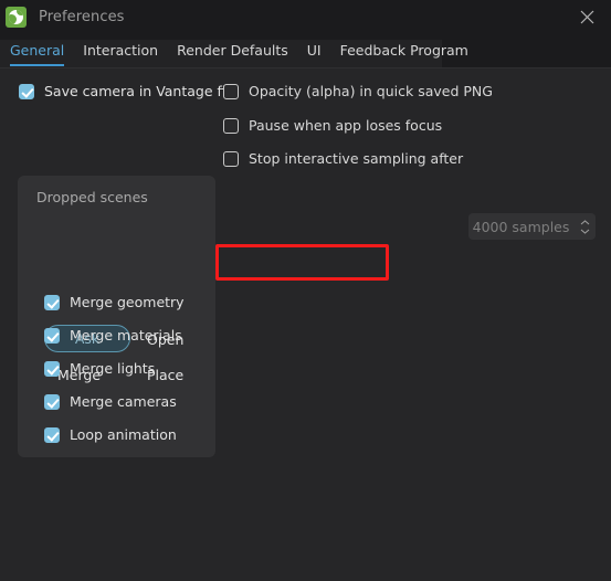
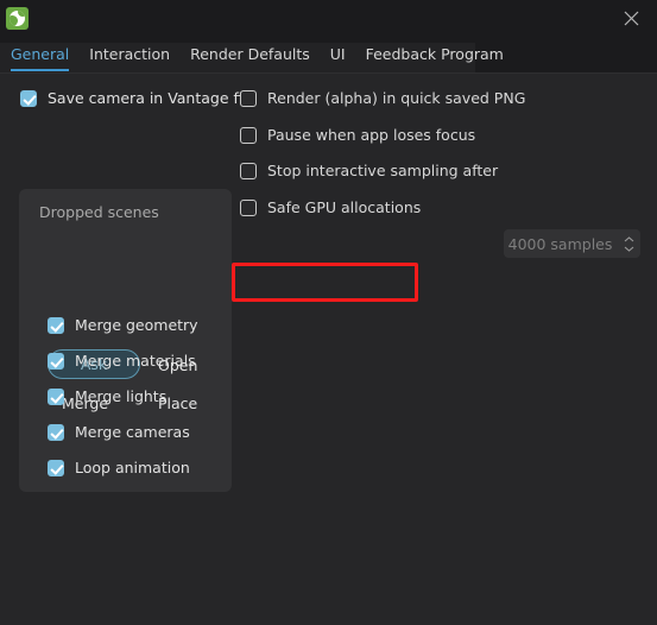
- Preferences
  General
  Interaction
  Render Defaults
  UI
  Feedback Program
  Save camera in Vantage f
  Dropped scenes
  Ask
  Open
  Merge
  Place
  Merge geometry
  Merge materials
  Merge lights
  Merge cameras
  Loop animation
- Opacity (alpha) in quick saved PNG
+ Render (alpha) in quick saved PNG
  Pause when app loses focus
  Stop interactive sampling after
  4000 samples
+ Safe GPU allocations
